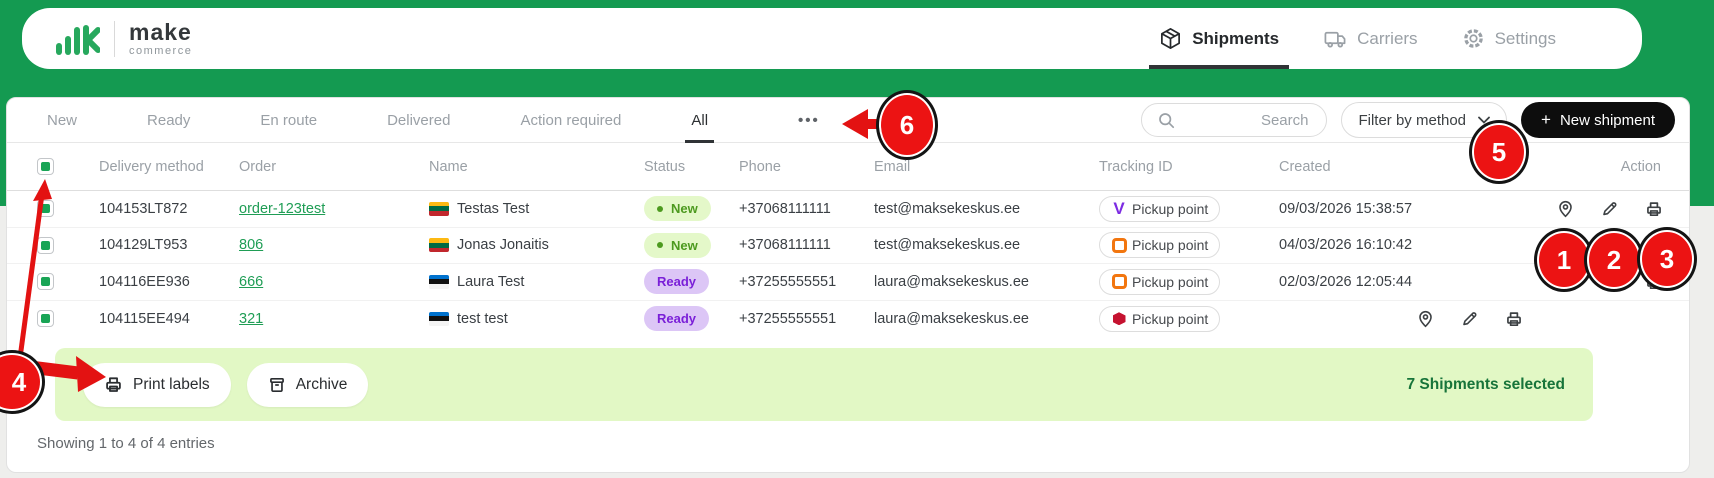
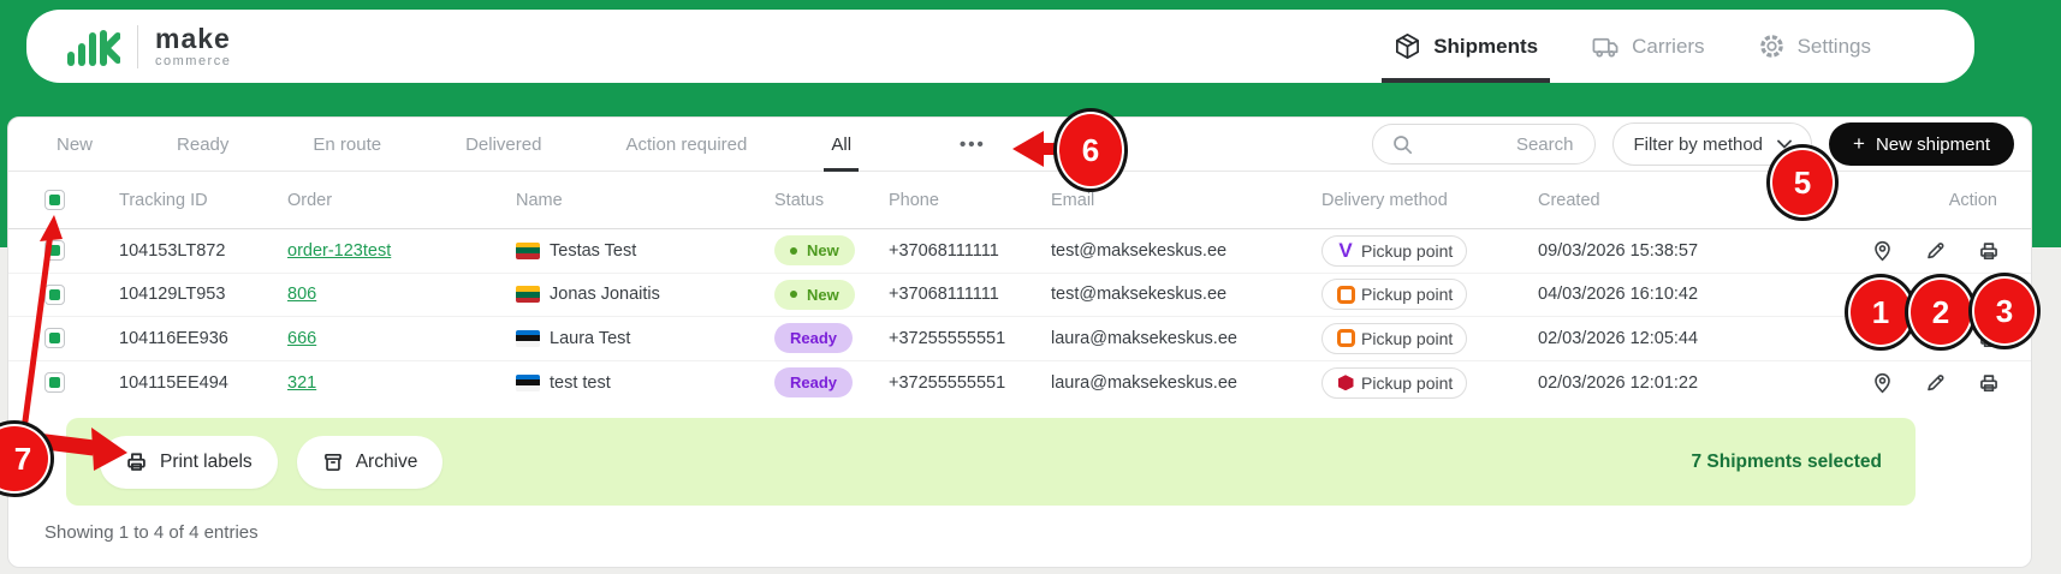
  make
  commerce
  Shipments
  Carriers
  Settings
  New
  Ready
  En route
  Delivered
  Action required
  All
  •••
  Search
  Filter by method
  +
  New shipment
- Delivery method
+ Tracking ID
  Order
  Name
  Status
  Phone
  Email
- Tracking ID
+ Delivery method
  Created
  Action
  104153LT872
  order-123test
  Testas Test
  New
  +37068111111
  test@maksekeskus.ee
  Pickup point
  09/03/2026 15:38:57
  104129LT953
  806
  Jonas Jonaitis
  New
  +37068111111
  test@maksekeskus.ee
  Pickup point
  04/03/2026 16:10:42
  104116EE936
  666
  Laura Test
  Ready
  +37255555551
  laura@maksekeskus.ee
  Pickup point
  02/03/2026 12:05:44
  104115EE494
  321
  test test
  Ready
  +37255555551
  laura@maksekeskus.ee
  Pickup point
+ 02/03/2026 12:01:22
  Print labels
  Archive
  7 Shipments selected
  Showing 1 to 4 of 4 entries
  1
  2
  3
- 4
+ 7
  5
  6
